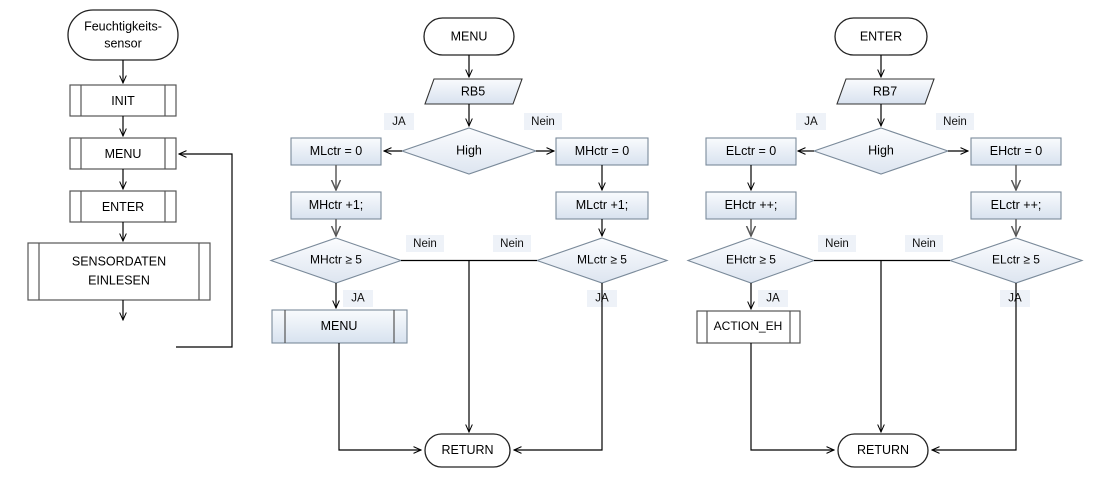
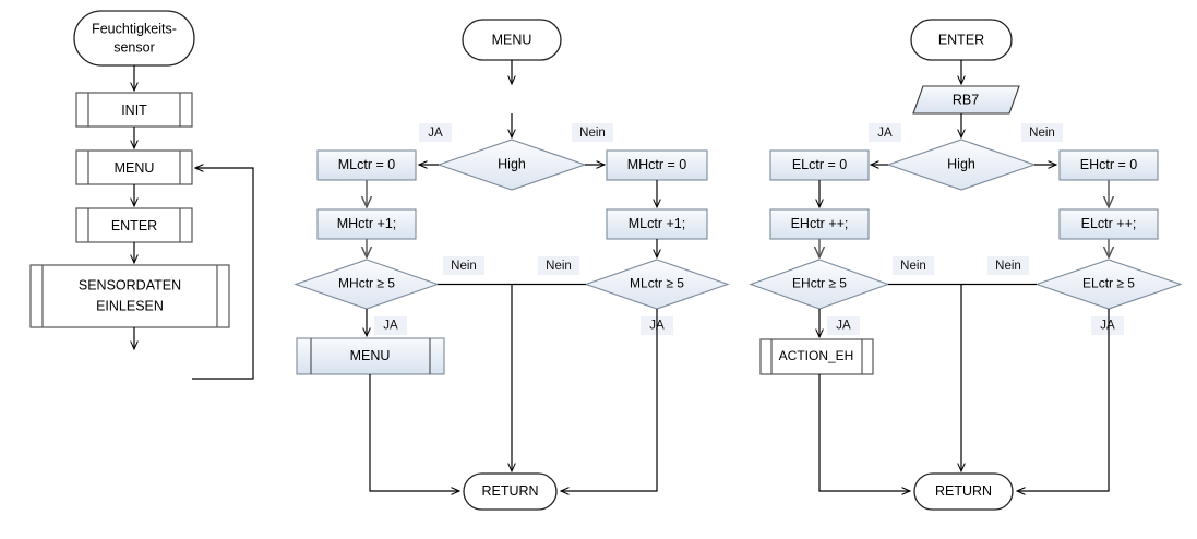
  Feuchtigkeits-
  sensor
  INIT
  MENU
  ENTER
  SENSORDATEN
  EINLESEN
  MENU
- RB5
  High
  JA
  Nein
  MLctr = 0
  MHctr +1;
  MHctr ≥ 5
  Nein
  JA
  MENU
  MHctr = 0
  MLctr +1;
  MLctr ≥ 5
  Nein
  JA
  RETURN
  ENTER
  RB7
  High
  JA
  Nein
  ELctr = 0
  EHctr ++;
  EHctr ≥ 5
  Nein
  JA
  ACTION_EH
  EHctr = 0
  ELctr ++;
  ELctr ≥ 5
  Nein
  JA
  RETURN
